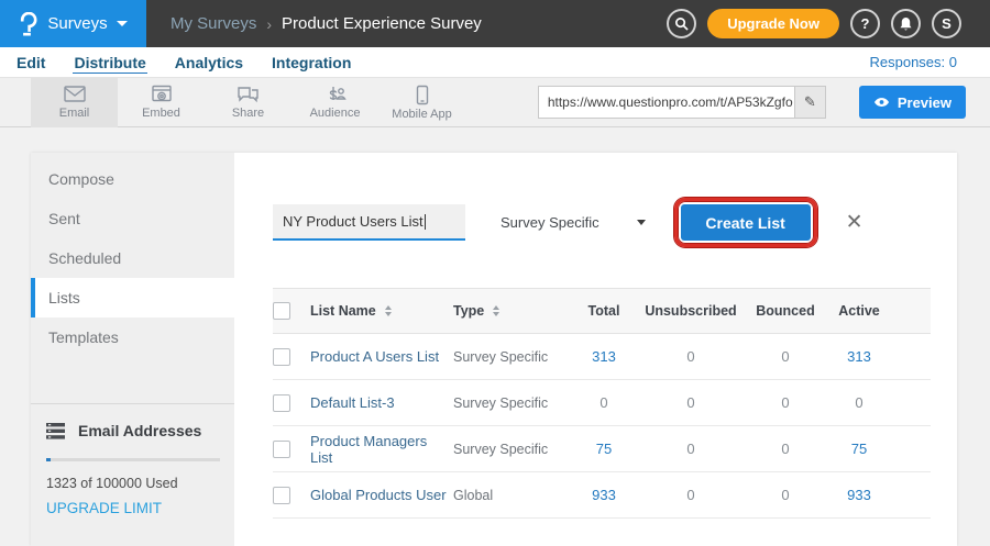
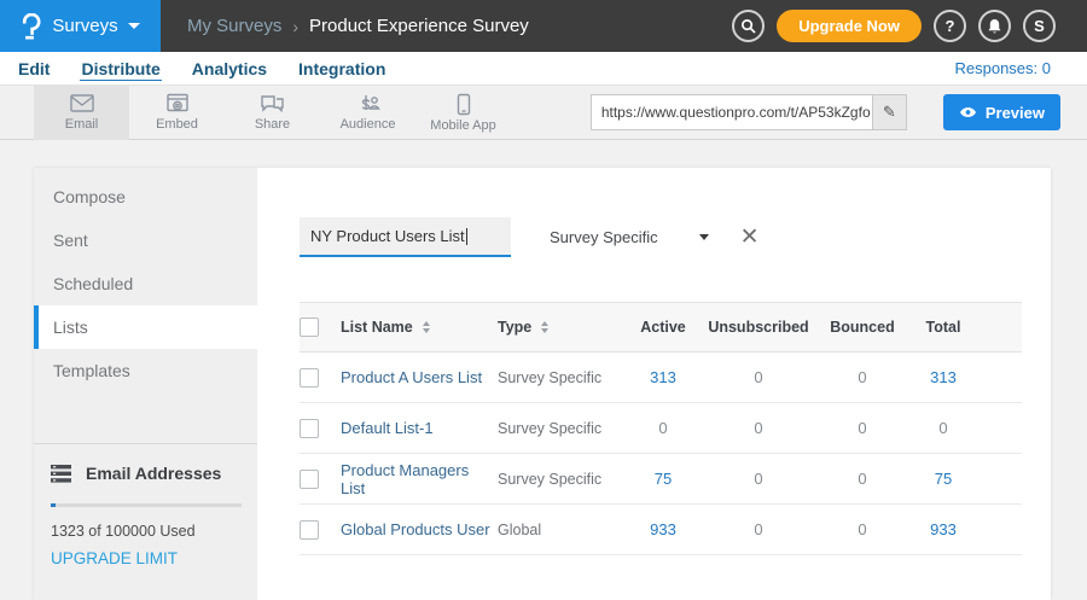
  Surveys
  My Surveys
  ›
  Product Experience Survey
  Upgrade Now
  ?
  S
  Edit
  Distribute
  Analytics
  Integration
  Responses: 0
  Email
  Embed
  Share
  Audience
  Mobile App
  https://www.questionpro.com/t/AP53kZgfo
  ✎
  Preview
  Compose
  Sent
  Scheduled
  Lists
  Templates
  Email Addresses
  1323 of 100000 Used
  UPGRADE LIMIT
  NY Product Users List
  Survey Specific
- Create List
  ✕
  List Name
  Type
- Total
+ Active
  Unsubscribed
  Bounced
- Active
+ Total
  Product A Users List
  Survey Specific
  313
  0
  0
  313
- Default List-3
+ Default List-1
  Survey Specific
  0
  0
  0
  0
  Product Managers List
  Survey Specific
  75
  0
  0
  75
  Global Products User
  Global
  933
  0
  0
  933
